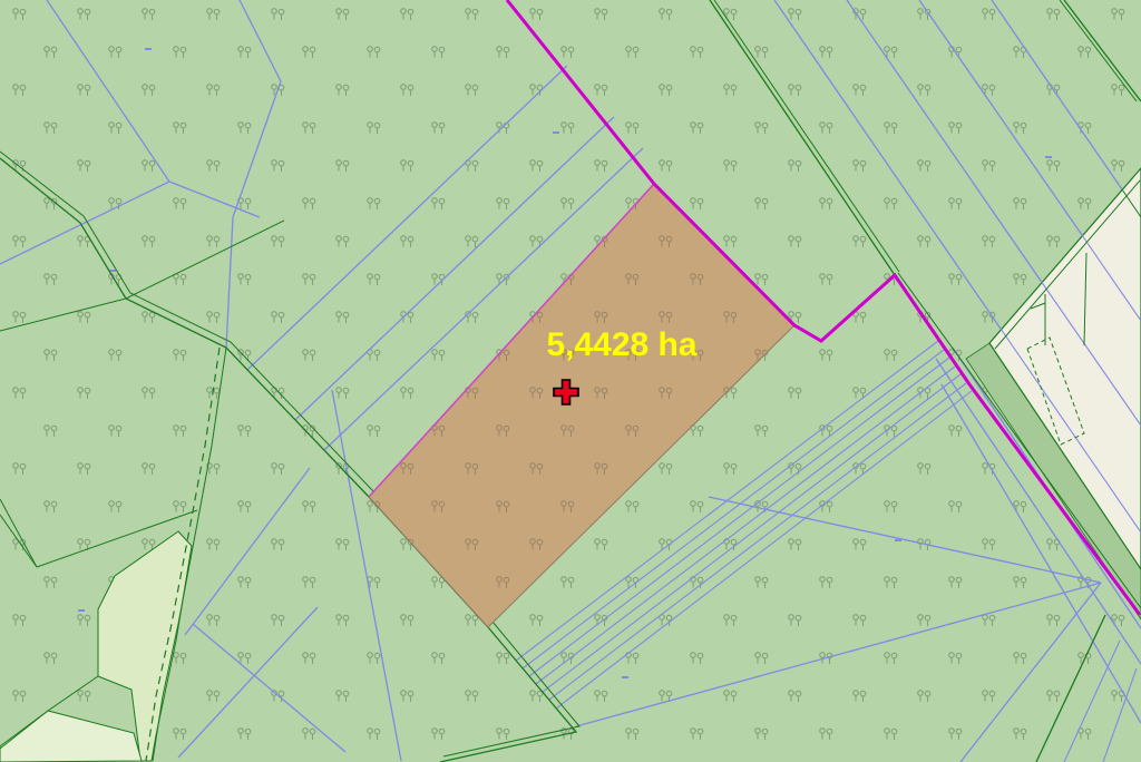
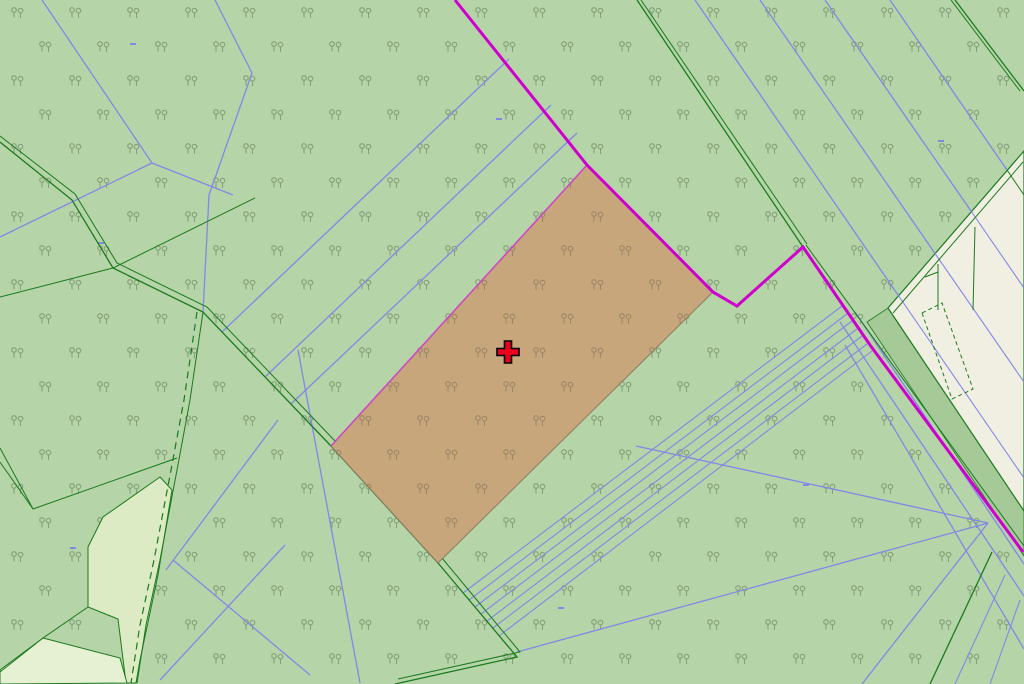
- 5,4428 ha
